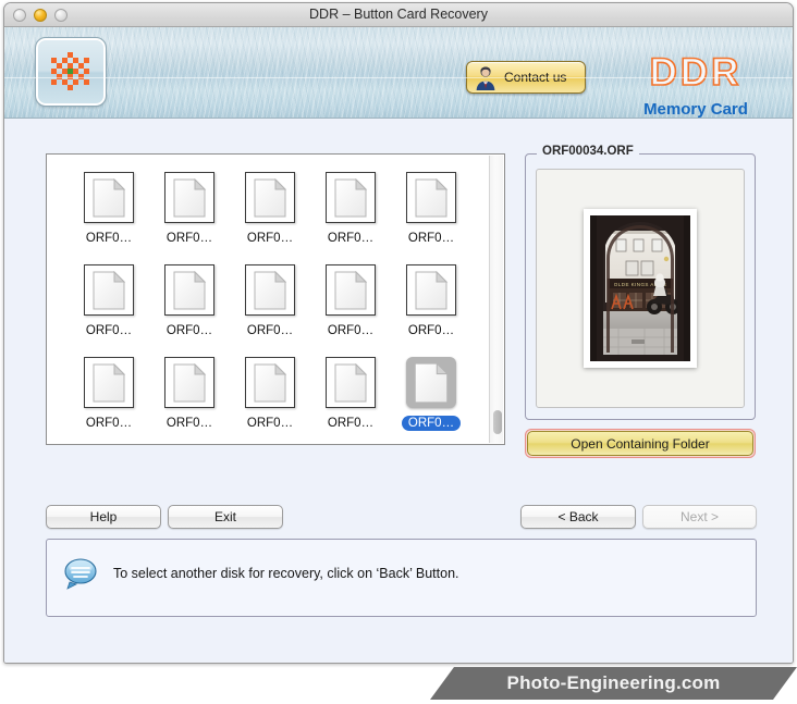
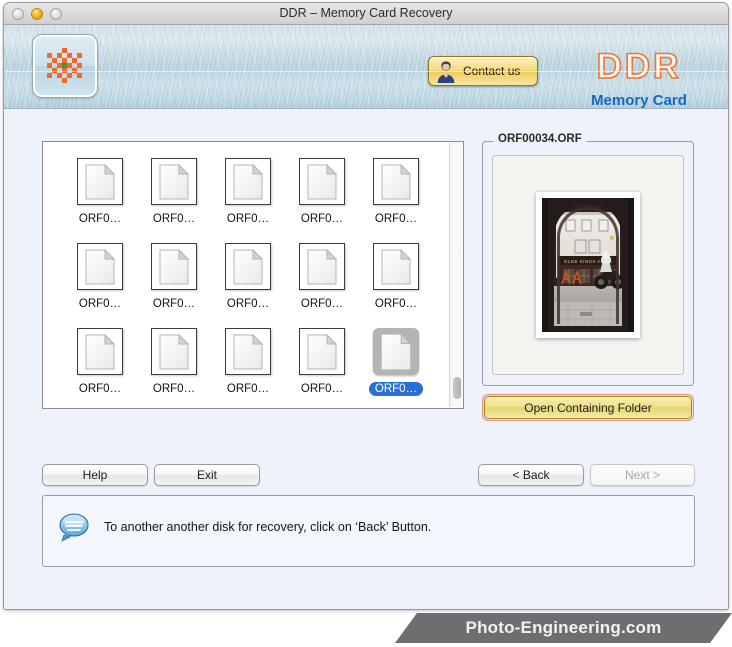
- DDR – Button Card Recovery
+ DDR – Memory Card Recovery
  DDR
  Memory Card
  ORF0…
  ORF0…
  ORF0…
  ORF0…
  ORF0…
  ORF0…
  ORF0…
  ORF0…
  ORF0…
  ORF0…
  ORF0…
  ORF0…
  ORF0…
  ORF0…
  ORF0…
  ORF00034.ORF
  Open Containing Folder
  Help
  Exit
  < Back
  Next >
- To select another disk for recovery, click on ‘Back’ Button.
+ To another another disk for recovery, click on ‘Back’ Button.
  Photo-Engineering.com
